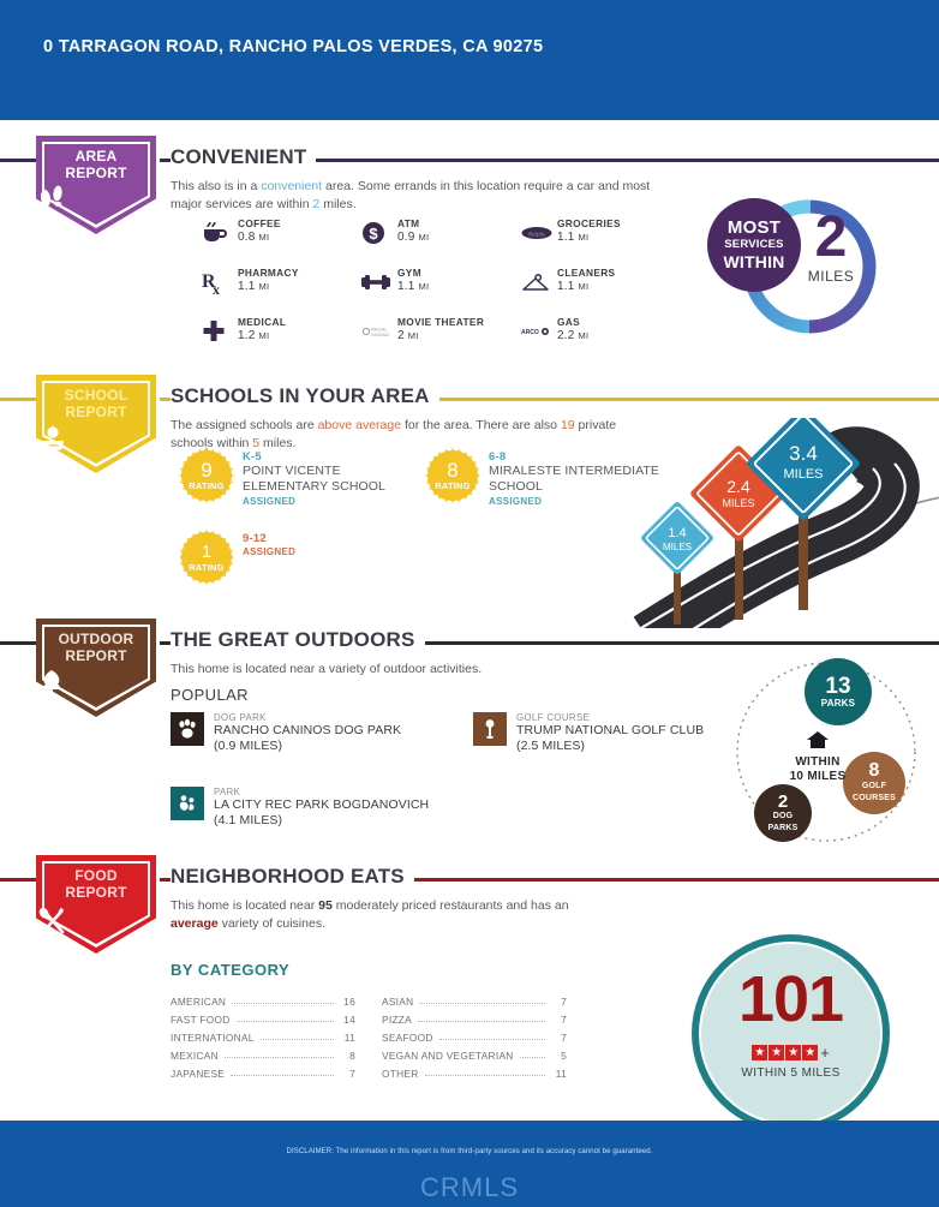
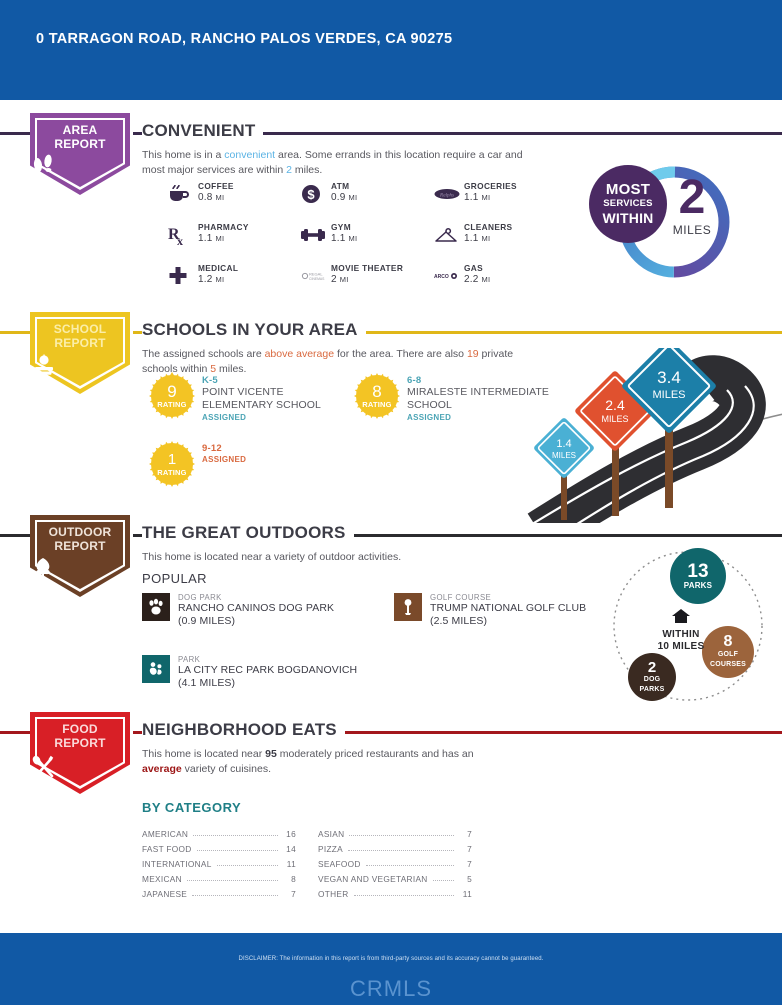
  0 TARRAGON ROAD, RANCHO PALOS VERDES, CA 90275
  AREA
  REPORT
  CONVENIENT
- This also is in a convenient area. Some errands in this location require a car and most major services are within 2 miles.
+ This home is in a convenient area. Some errands in this location require a car and most major services are within 2 miles.
  COFFEE
  0.8 MI
  $
  ATM
  0.9 MI
  GROCERIES
  1.1 MI
  R
  x
  PHARMACY
  1.1 MI
  GYM
  1.1 MI
  CLEANERS
  1.1 MI
  MEDICAL
  1.2 MI
  MOVIE THEATER
  2 MI
  GAS
  2.2 MI
  2
  MILES
  MOST
  SERVICES
  WITHIN
  SCHOOL
  REPORT
  SCHOOLS IN YOUR AREA
  The assigned schools are above average for the area. There are also 19 private schools within 5 miles.
  9
  RATING
  K-5
  POINT VICENTE ELEMENTARY SCHOOL
  ASSIGNED
  8
  RATING
  6-8
  MIRALESTE INTERMEDIATE SCHOOL
  ASSIGNED
  1
  RATING
  9-12
  ASSIGNED
  1.4
  MILES
  2.4
  MILES
  3.4
  MILES
  OUTDOOR
  REPORT
  THE GREAT OUTDOORS
  This home is located near a variety of outdoor activities.
  POPULAR
  DOG PARK
  RANCHO CANINOS DOG PARK
  (0.9 MILES)
  GOLF COURSE
  TRUMP NATIONAL GOLF CLUB
  (2.5 MILES)
  PARK
  LA CITY REC PARK BOGDANOVICH
  (4.1 MILES)
  13
  PARKS
  8
  2
  WITHIN
  10 MILES
  FOOD
  REPORT
  NEIGHBORHOOD EATS
  This home is located near 95 moderately priced restaurants and has an average variety of cuisines.
  BY CATEGORY
  AMERICAN
  16
  FAST FOOD
  14
  INTERNATIONAL
  11
  MEXICAN
  8
  JAPANESE
  7
  ASIAN
  7
  PIZZA
  7
  SEAFOOD
  7
  VEGAN AND VEGETARIAN
  5
  OTHER
  11
- 101
- ★ ★ ★ ★ +
- WITHIN 5 MILES
  CRMLS
